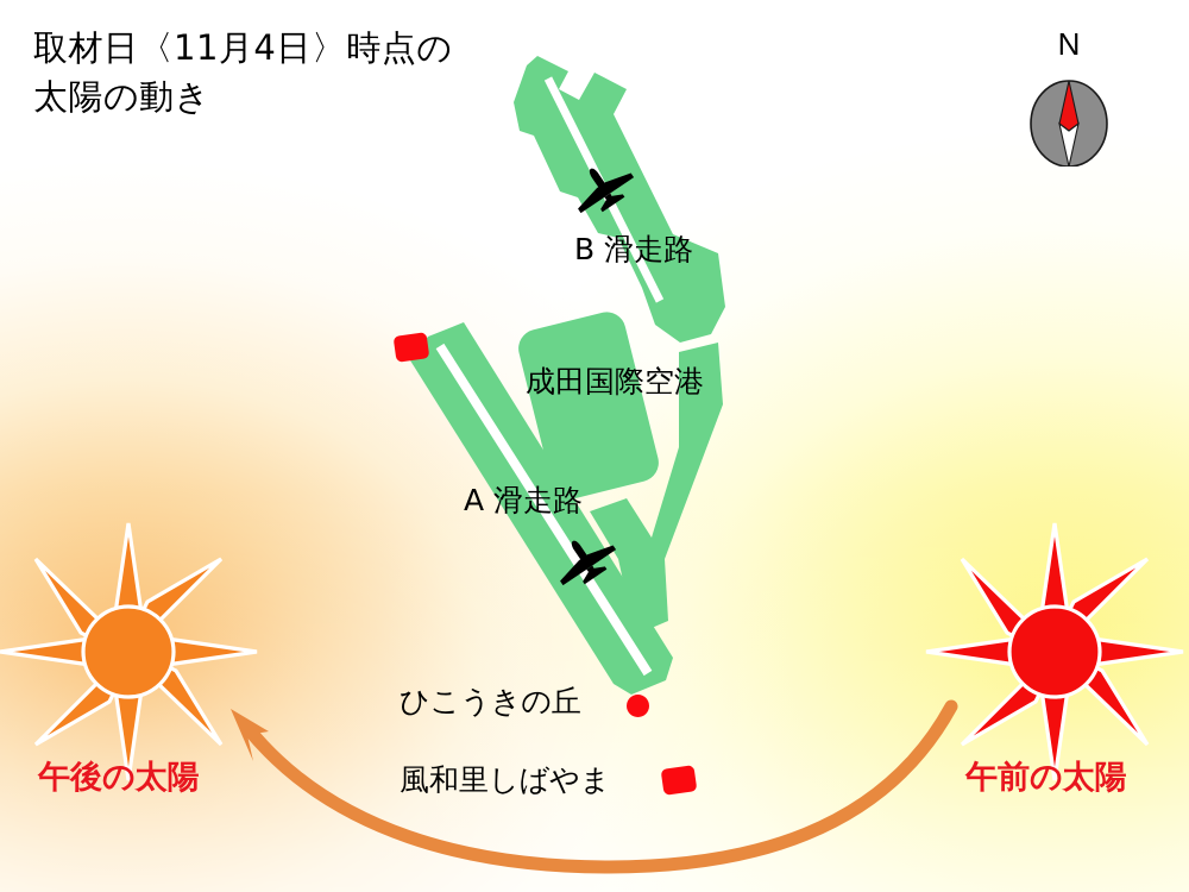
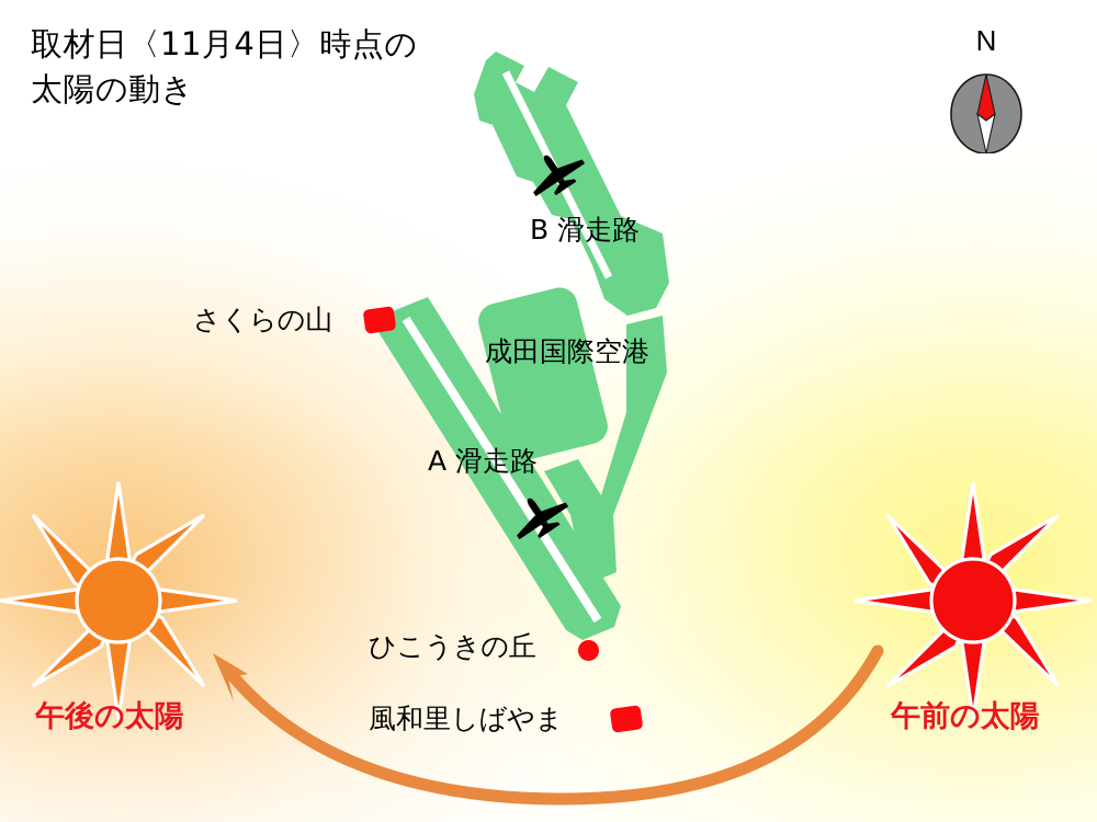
  取材日〈11月4日〉時点の
  太陽の動き
  N
  B 滑走路
  成田国際空港
  A 滑走路
+ さくらの山
  ひこうきの丘
  風和里しばやま
  午後の太陽
  午前の太陽
